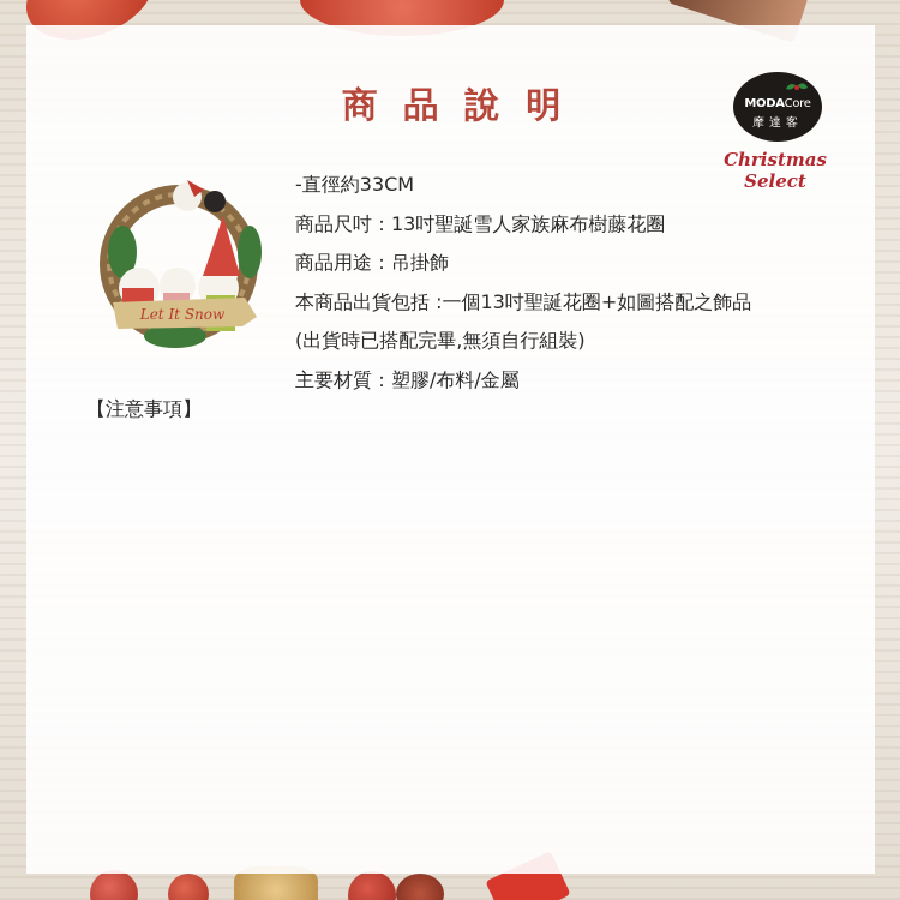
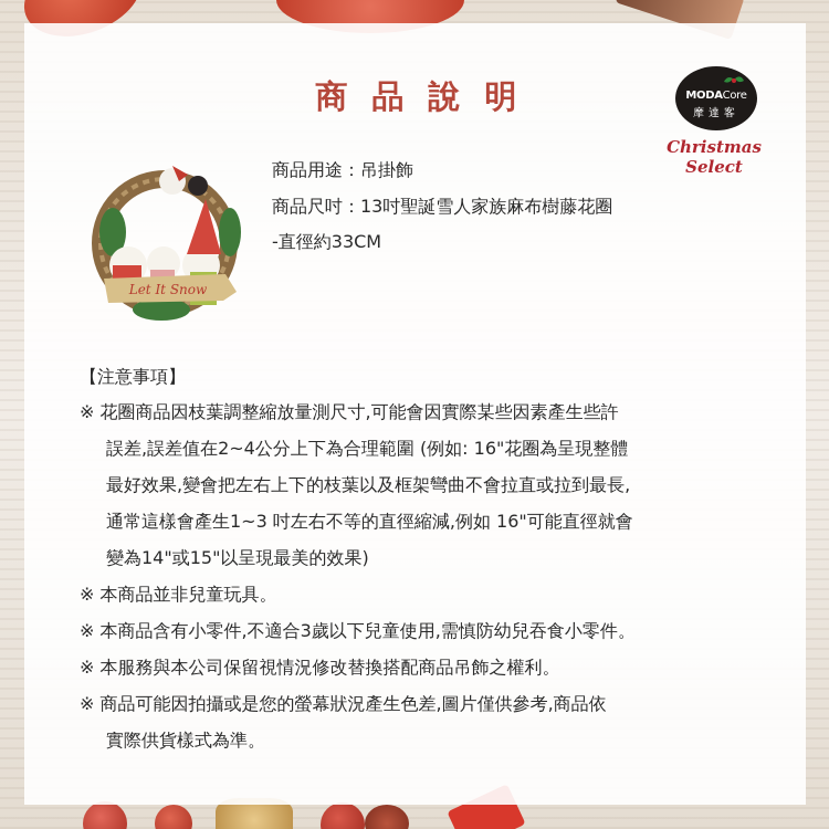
  商品說明
  MODACore
  摩達客
  Christmas Select
  Let It Snow
- -直徑約33CM
+ 商品用途：吊掛飾
  商品尺吋：13吋聖誕雪人家族麻布樹藤花圈
- 商品用途：吊掛飾
+ -直徑約33CM
- 本商品出貨包括 :一個13吋聖誕花圈+如圖搭配之飾品
- (出貨時已搭配完畢,無須自行組裝)
- 主要材質：塑膠/布料/金屬
  【注意事項】
+ ※ 花圈商品因枝葉調整縮放量測尺寸,可能會因實際某些因素產生些許
+ 誤差,誤差值在2~4公分上下為合理範圍 (例如: 16"花圈為呈現整體
+ 最好效果,變會把左右上下的枝葉以及框架彎曲不會拉直或拉到最長,
+ 通常這樣會產生1~3 吋左右不等的直徑縮減,例如 16"可能直徑就會
+ 變為14"或15"以呈現最美的效果)
+ ※ 本商品並非兒童玩具。
+ ※ 本商品含有小零件,不適合3歲以下兒童使用,需慎防幼兒吞食小零件。
+ ※ 本服務與本公司保留視情況修改替換搭配商品吊飾之權利。
+ ※ 商品可能因拍攝或是您的螢幕狀況產生色差,圖片僅供參考,商品依
+ 實際供貨樣式為準。
